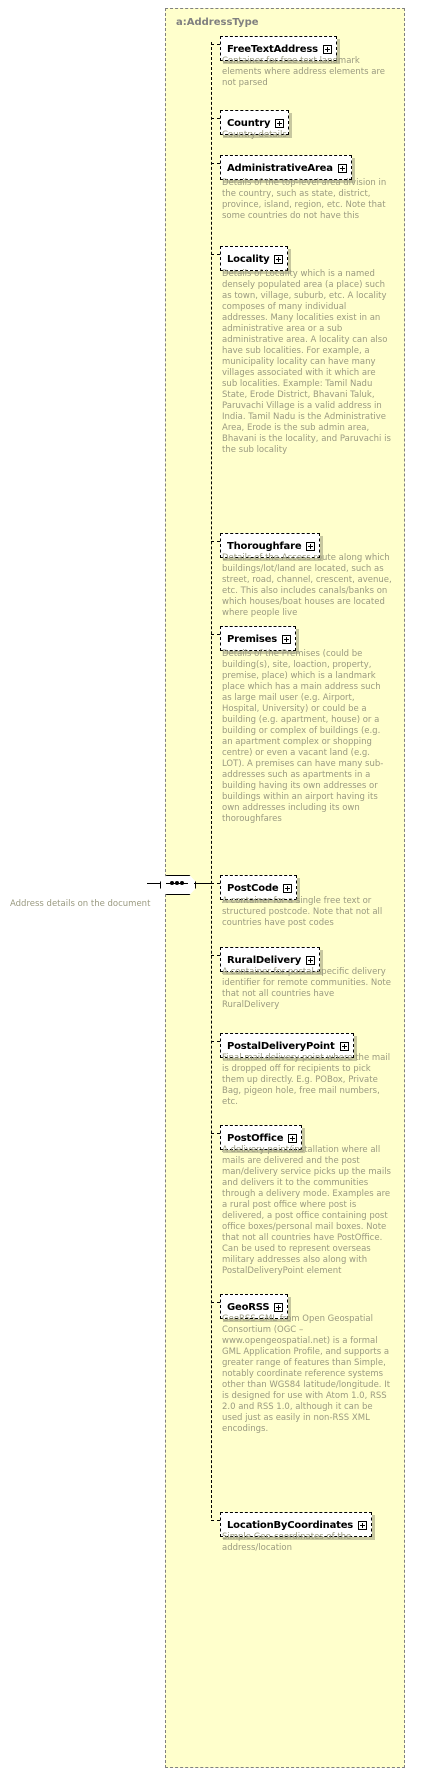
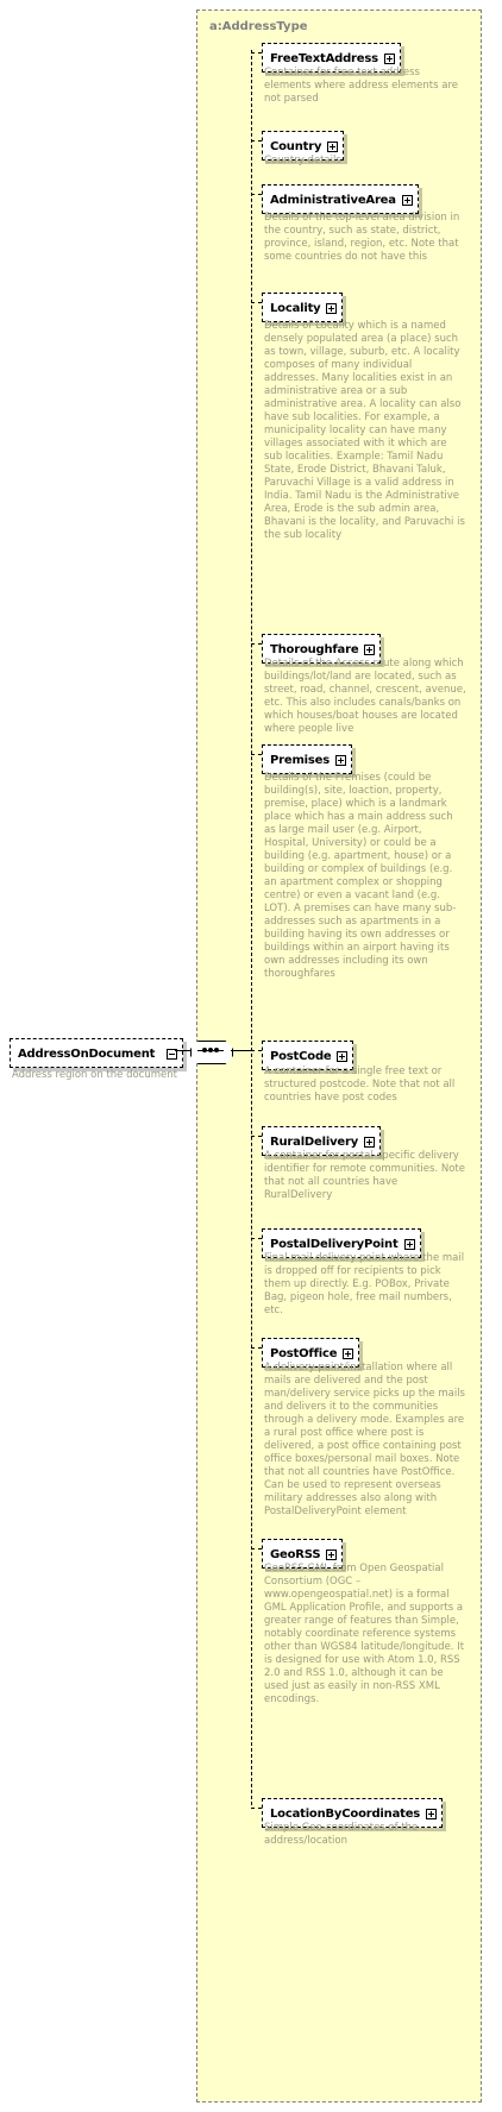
  a:AddressType
+ AddressOnDocument
- Address details on the document
+ Address region on the document
  FreeTextAddress
- Container for free text landmark elements where address elements are not parsed
+ Container for free text address elements where address elements are not parsed
  Country
  Country details
  AdministrativeArea
  Details of the top-level area division in the country, such as state, district, province, island, region, etc. Note that some countries do not have this
  Locality
  Details of Locality which is a named densely populated area (a place) such as town, village, suburb, etc. A locality composes of many individual addresses. Many localities exist in an administrative area or a sub administrative area. A locality can also have sub localities. For example, a municipality locality can have many villages associated with it which are sub localities. Example: Tamil Nadu State, Erode District, Bhavani Taluk, Paruvachi Village is a valid address in India. Tamil Nadu is the Administrative Area, Erode is the sub admin area, Bhavani is the locality, and Paruvachi is the sub locality
  Thoroughfare
  Details of the Access route along which buildings/lot/land are located, such as street, road, channel, crescent, avenue, etc. This also includes canals/banks on which houses/boat houses are located where people live
  Premises
  Details of the Premises (could be building(s), site, loaction, property, premise, place) which is a landmark place which has a main address such as large mail user (e.g. Airport, Hospital, University) or could be a building (e.g. apartment, house) or a building or complex of buildings (e.g. an apartment complex or shopping centre) or even a vacant land (e.g. LOT). A premises can have many sub-addresses such as apartments in a building having its own addresses or buildings within an airport having its own addresses including its own thoroughfares
  PostCode
  A container for a single free text or structured postcode. Note that not all countries have post codes
  RuralDelivery
  A container for postal-specific delivery identifier for remote communities. Note that not all countries have RuralDelivery
  PostalDeliveryPoint
  Final mail delivery point where the mail is dropped off for recipients to pick them up directly. E.g. POBox, Private Bag, pigeon hole, free mail numbers, etc.
  PostOffice
  A delivery point/installation where all mails are delivered and the post man/delivery service picks up the mails and delivers it to the communities through a delivery mode. Examples are a rural post office where post is delivered, a post office containing post office boxes/personal mail boxes. Note that not all countries have PostOffice. Can be used to represent overseas military addresses also along with PostalDeliveryPoint element
  GeoRSS
  GeoRSS GML from Open Geospatial Consortium (OGC – www.opengeospatial.net) is a formal GML Application Profile, and supports a greater range of features than Simple, notably coordinate reference systems other than WGS84 latitude/longitude. It is designed for use with Atom 1.0, RSS 2.0 and RSS 1.0, although it can be used just as easily in non-RSS XML encodings.
  LocationByCoordinates
  Simple Geo-coordinates of the address/location
